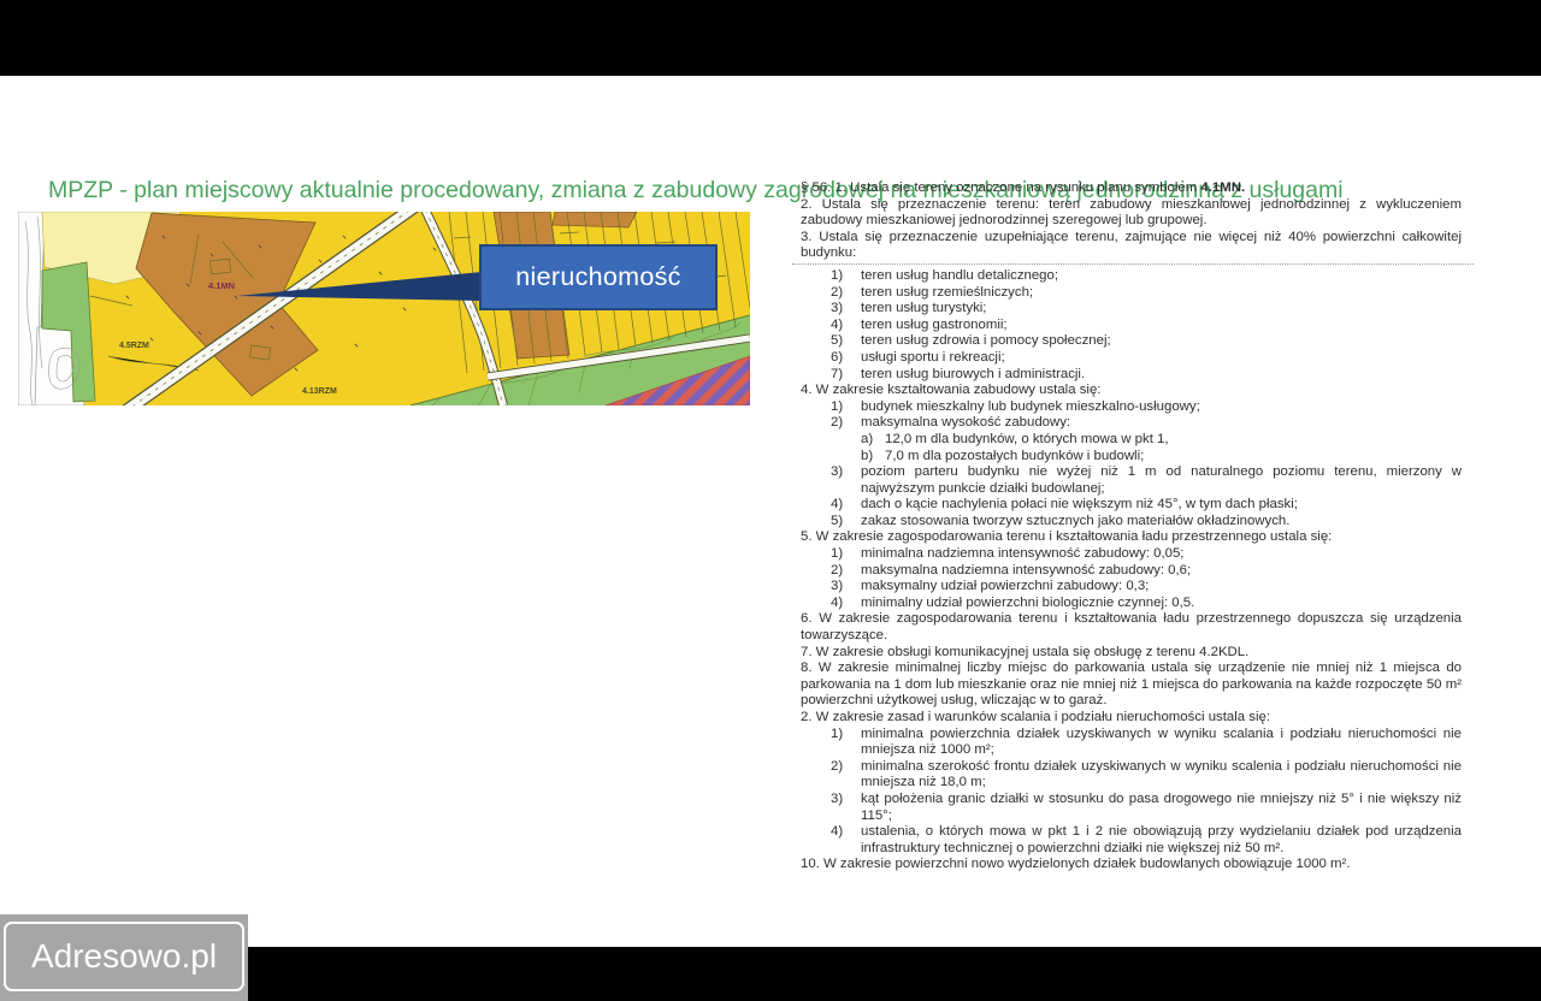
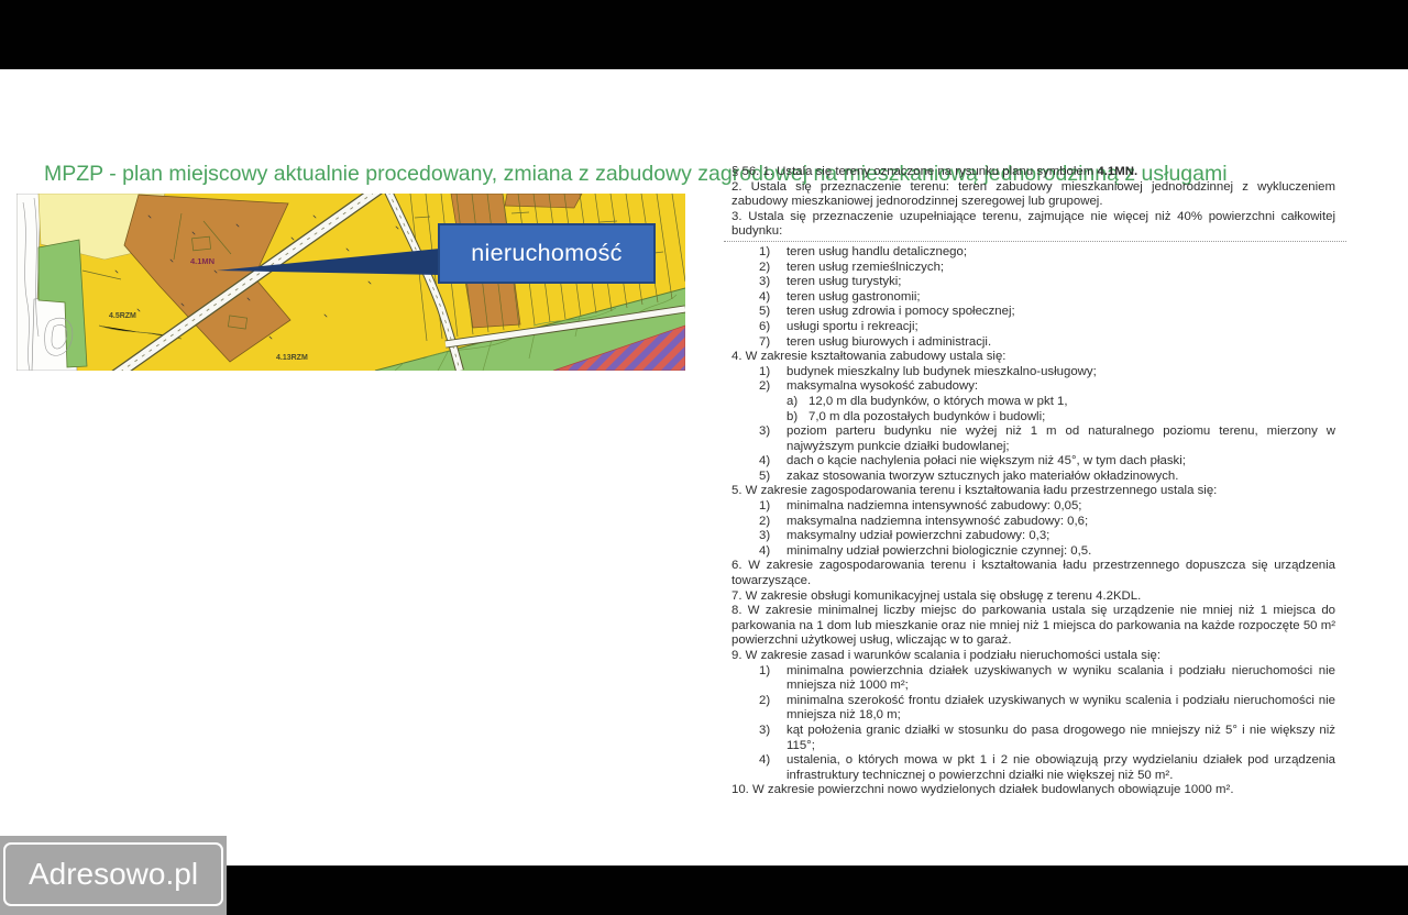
  MPZP - plan miejscowy aktualnie procedowany, zmiana z zabudowy zagrodowej na mieszkaniową jednorodzinną z usługami
  4.1MN
  nieruchomość
  § 56. 1. Ustala się tereny oznaczone na rysunku planu symbolem 4.1MN.
  2. Ustala się przeznaczenie terenu: teren zabudowy mieszkaniowej jednorodzinnej z wykluczeniem zabudowy mieszkaniowej jednorodzinnej szeregowej lub grupowej.
  3. Ustala się przeznaczenie uzupełniające terenu, zajmujące nie więcej niż 40% powierzchni całkowitej budynku:
  1)
  teren usług handlu detalicznego;
  2)
  teren usług rzemieślniczych;
  3)
  teren usług turystyki;
  4)
  teren usług gastronomii;
  5)
  teren usług zdrowia i pomocy społecznej;
  6)
  usługi sportu i rekreacji;
  7)
  teren usług biurowych i administracji.
  4. W zakresie kształtowania zabudowy ustala się:
  1)
  budynek mieszkalny lub budynek mieszkalno-usługowy;
  2)
  maksymalna wysokość zabudowy:
  a)
  12,0 m dla budynków, o których mowa w pkt 1,
  b)
  7,0 m dla pozostałych budynków i budowli;
  3)
  poziom parteru budynku nie wyżej niż 1 m od naturalnego poziomu terenu, mierzony w najwyższym punkcie działki budowlanej;
  4)
  dach o kącie nachylenia połaci nie większym niż 45°, w tym dach płaski;
  5)
  zakaz stosowania tworzyw sztucznych jako materiałów okładzinowych.
  5. W zakresie zagospodarowania terenu i kształtowania ładu przestrzennego ustala się:
  1)
  minimalna nadziemna intensywność zabudowy: 0,05;
  2)
  maksymalna nadziemna intensywność zabudowy: 0,6;
  3)
  maksymalny udział powierzchni zabudowy: 0,3;
  4)
  minimalny udział powierzchni biologicznie czynnej: 0,5.
  6. W zakresie zagospodarowania terenu i kształtowania ładu przestrzennego dopuszcza się urządzenia towarzyszące.
  7. W zakresie obsługi komunikacyjnej ustala się obsługę z terenu 4.2KDL.
  8. W zakresie minimalnej liczby miejsc do parkowania ustala się urządzenie nie mniej niż 1 miejsca do parkowania na 1 dom lub mieszkanie oraz nie mniej niż 1 miejsca do parkowania na każde rozpoczęte 50 m² powierzchni użytkowej usług, wliczając w to garaż.
- 2. W zakresie zasad i warunków scalania i podziału nieruchomości ustala się:
+ 9. W zakresie zasad i warunków scalania i podziału nieruchomości ustala się:
  1)
  minimalna powierzchnia działek uzyskiwanych w wyniku scalania i podziału nieruchomości nie mniejsza niż 1000 m²;
  2)
  minimalna szerokość frontu działek uzyskiwanych w wyniku scalenia i podziału nieruchomości nie mniejsza niż 18,0 m;
  3)
  kąt położenia granic działki w stosunku do pasa drogowego nie mniejszy niż 5° i nie większy niż 115°;
  4)
  ustalenia, o których mowa w pkt 1 i 2 nie obowiązują przy wydzielaniu działek pod urządzenia infrastruktury technicznej o powierzchni działki nie większej niż 50 m².
  10. W zakresie powierzchni nowo wydzielonych działek budowlanych obowiązuje 1000 m².
  Adresowo.pl
